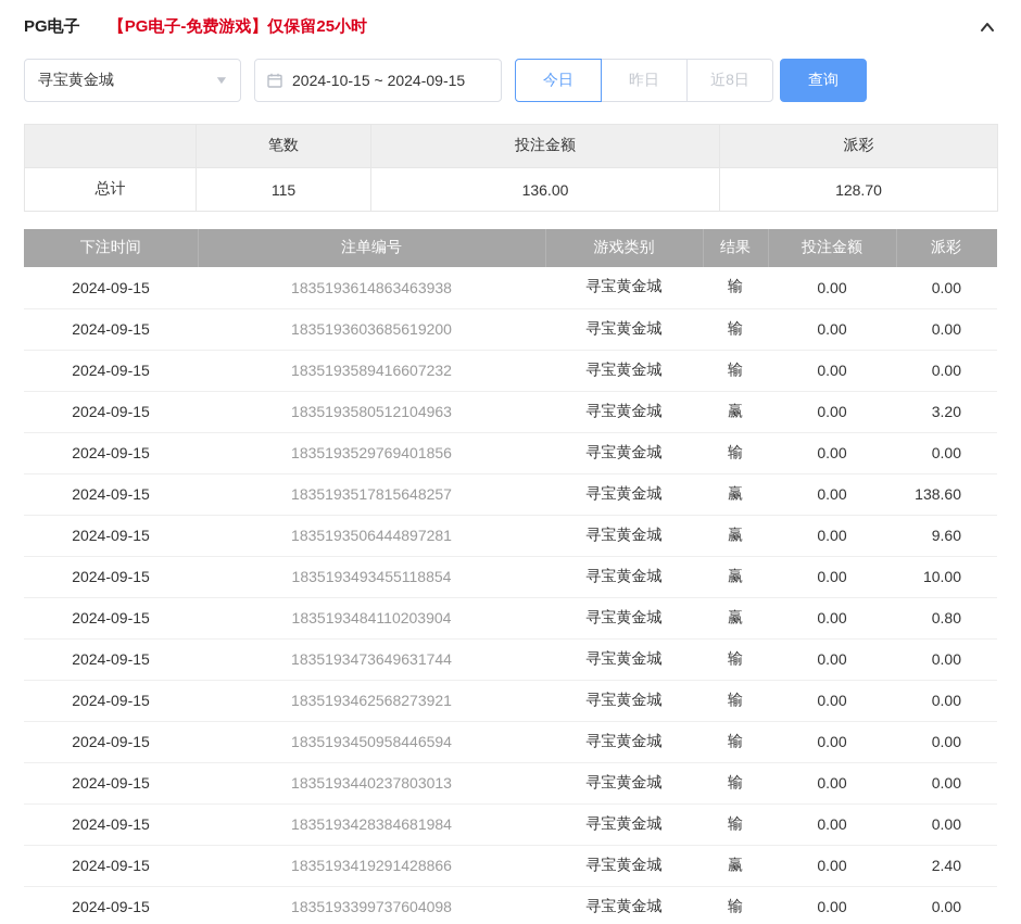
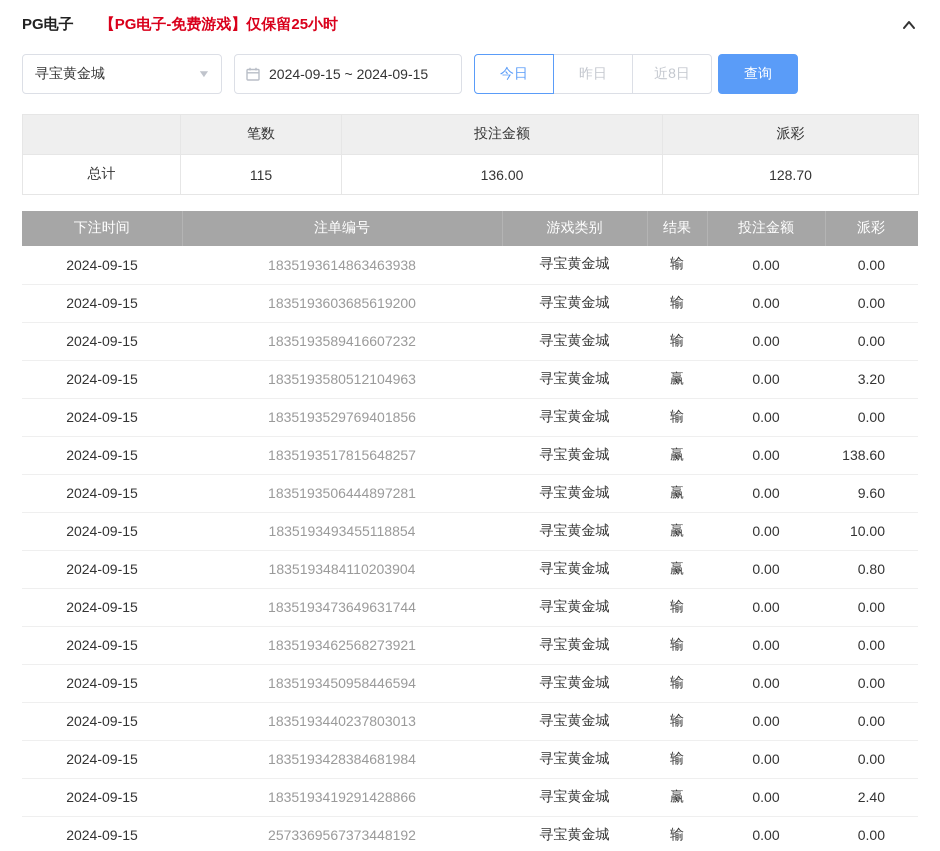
  PG电子
  【PG电子-免费游戏】仅保留25小时
  寻宝黄金城
  ▼
- 2024-10-15 ~ 2024-09-15
+ 2024-09-15 ~ 2024-09-15
  今日
  昨日
  近8日
  查询
  	笔数	投注金额	派彩
  总计	115	136.00	128.70
  下注时间	注单编号	游戏类别	结果	投注金额	派彩
  2024-09-15	1835193614863463938	寻宝黄金城	输	0.00	0.00
  2024-09-15	1835193603685619200	寻宝黄金城	输	0.00	0.00
  2024-09-15	1835193589416607232	寻宝黄金城	输	0.00	0.00
  2024-09-15	1835193580512104963	寻宝黄金城	赢	0.00	3.20
  2024-09-15	1835193529769401856	寻宝黄金城	输	0.00	0.00
  2024-09-15	1835193517815648257	寻宝黄金城	赢	0.00	138.60
  2024-09-15	1835193506444897281	寻宝黄金城	赢	0.00	9.60
  2024-09-15	1835193493455118854	寻宝黄金城	赢	0.00	10.00
  2024-09-15	1835193484110203904	寻宝黄金城	赢	0.00	0.80
  2024-09-15	1835193473649631744	寻宝黄金城	输	0.00	0.00
  2024-09-15	1835193462568273921	寻宝黄金城	输	0.00	0.00
  2024-09-15	1835193450958446594	寻宝黄金城	输	0.00	0.00
  2024-09-15	1835193440237803013	寻宝黄金城	输	0.00	0.00
  2024-09-15	1835193428384681984	寻宝黄金城	输	0.00	0.00
  2024-09-15	1835193419291428866	寻宝黄金城	赢	0.00	2.40
- 2024-09-15	1835193399737604098	寻宝黄金城	输	0.00	0.00
+ 2024-09-15	2573369567373448192	寻宝黄金城	输	0.00	0.00
